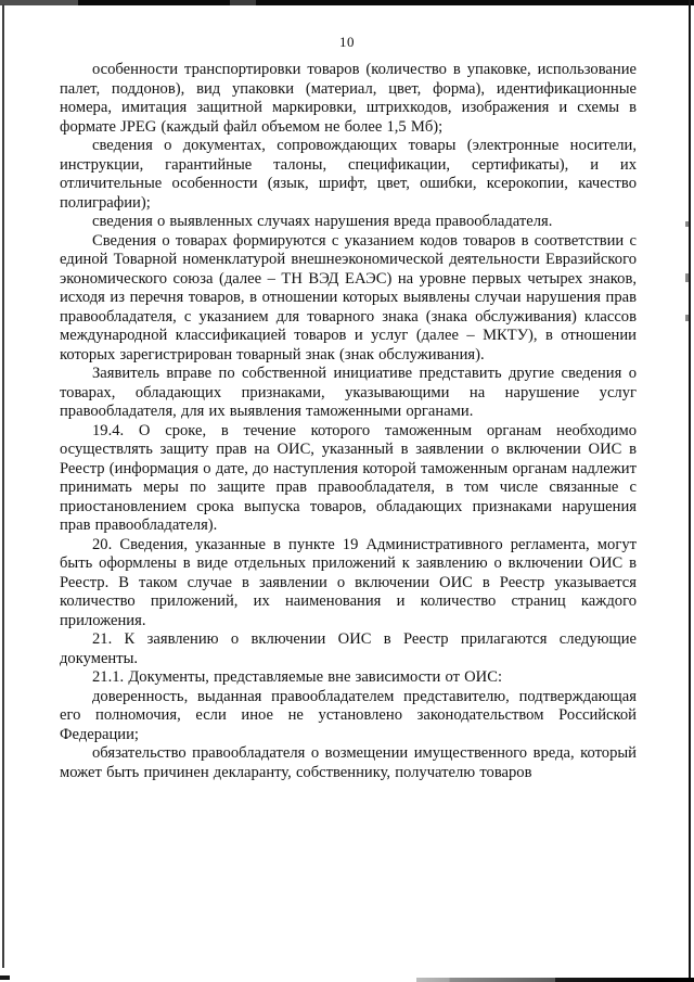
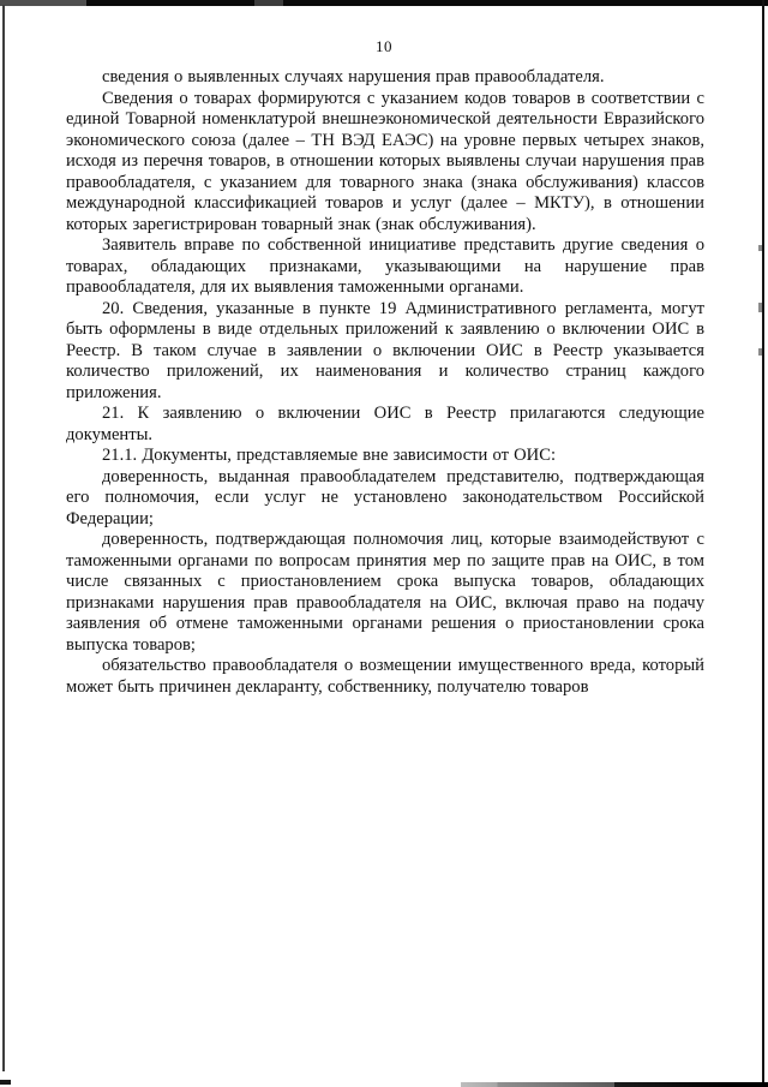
  10
- особенности транспортировки товаров (количество в упаковке, использование палет, поддонов), вид упаковки (материал, цвет, форма), идентификационные номера, имитация защитной маркировки, штрихкодов, изображения и схемы в формате JPEG (каждый файл объемом не более 1,5 Мб);
- сведения о документах, сопровождающих товары (электронные носители, инструкции, гарантийные талоны, спецификации, сертификаты), и их отличительные особенности (язык, шрифт, цвет, ошибки, ксерокопии, качество полиграфии);
- сведения о выявленных случаях нарушения вреда правообладателя.
+ сведения о выявленных случаях нарушения прав правообладателя.
  Сведения о товарах формируются с указанием кодов товаров в соответствии с единой Товарной номенклатурой внешнеэкономической деятельности Евразийского экономического союза (далее – ТН ВЭД ЕАЭС) на уровне первых четырех знаков, исходя из перечня товаров, в отношении которых выявлены случаи нарушения прав правообладателя, с указанием для товарного знака (знака обслуживания) классов международной классификацией товаров и услуг (далее – МКТУ), в отношении которых зарегистрирован товарный знак (знак обслуживания).
- Заявитель вправе по собственной инициативе представить другие сведения о товарах, обладающих признаками, указывающими на нарушение услуг правообладателя, для их выявления таможенными органами.
+ Заявитель вправе по собственной инициативе представить другие сведения о товарах, обладающих признаками, указывающими на нарушение прав правообладателя, для их выявления таможенными органами.
- 19.4. О сроке, в течение которого таможенным органам необходимо осуществлять защиту прав на ОИС, указанный в заявлении о включении ОИС в Реестр (информация о дате, до наступления которой таможенным органам надлежит принимать меры по защите прав правообладателя, в том числе связанные с приостановлением срока выпуска товаров, обладающих признаками нарушения прав правообладателя).
  20. Сведения, указанные в пункте 19 Административного регламента, могут быть оформлены в виде отдельных приложений к заявлению о включении ОИС в Реестр. В таком случае в заявлении о включении ОИС в Реестр указывается количество приложений, их наименования и количество страниц каждого приложения.
  21. К заявлению о включении ОИС в Реестр прилагаются следующие документы.
  21.1. Документы, представляемые вне зависимости от ОИС:
- доверенность, выданная правообладателем представителю, подтверждающая его полномочия, если иное не установлено законодательством Российской Федерации;
+ доверенность, выданная правообладателем представителю, подтверждающая его полномочия, если услуг не установлено законодательством Российской Федерации;
+ доверенность, подтверждающая полномочия лиц, которые взаимодействуют с таможенными органами по вопросам принятия мер по защите прав на ОИС, в том числе связанных с приостановлением срока выпуска товаров, обладающих признаками нарушения прав правообладателя на ОИС, включая право на подачу заявления об отмене таможенными органами решения о приостановлении срока выпуска товаров;
  обязательство правообладателя о возмещении имущественного вреда, который может быть причинен декларанту, собственнику, получателю товаров
